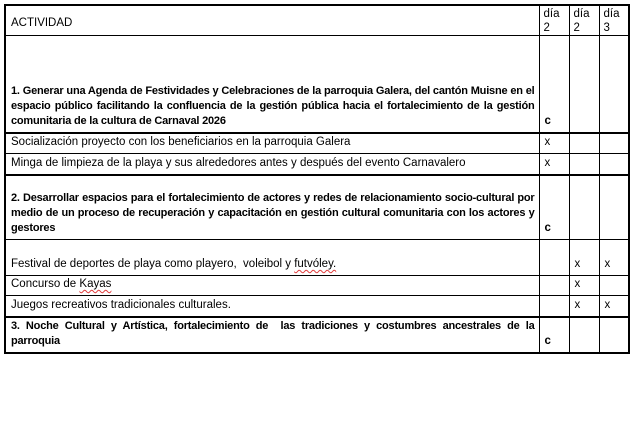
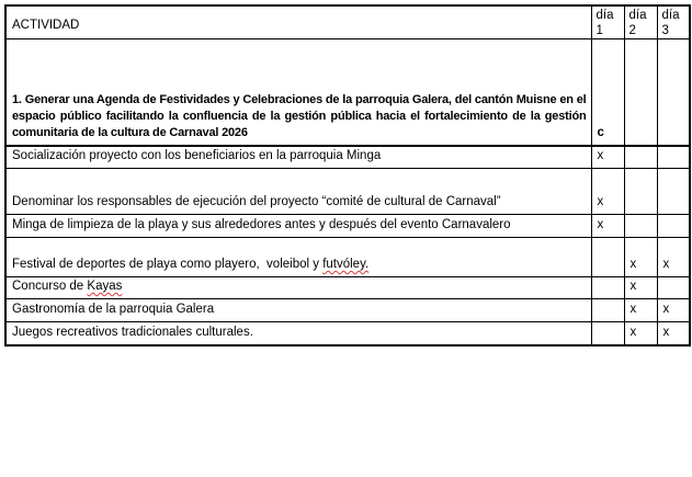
- ACTIVIDAD	día 2	día 2	día 3
+ ACTIVIDAD	día 1	día 2	día 3
  1. Generar una Agenda de Festividades y Celebraciones de la parroquia Galera, del cantón Muisne en el espacio público facilitando la confluencia de la gestión pública hacia el fortalecimiento de la gestión comunitaria de la cultura de Carnaval 2026	c
- Socialización proyecto con los beneficiarios en la parroquia Galera	x
+ Socialización proyecto con los beneficiarios en la parroquia Minga	x
+ Denominar los responsables de ejecución del proyecto “comité de cultural de Carnaval”	x
  Minga de limpieza de la playa y sus alrededores antes y después del evento Carnavalero	x
- 2. Desarrollar espacios para el fortalecimiento de actores y redes de relacionamiento socio-cultural por medio de un proceso de recuperación y capacitación en gestión cultural comunitaria con los actores y gestores	c
  Festival de deportes de playa como playero, voleibol y futvóley.		x	x
  Concurso de Kayas		x
+ Gastronomía de la parroquia Galera		x	x
  Juegos recreativos tradicionales culturales.		x	x
- 3. Noche Cultural y Artística, fortalecimiento de las tradiciones y costumbres ancestrales de la parroquia	c
